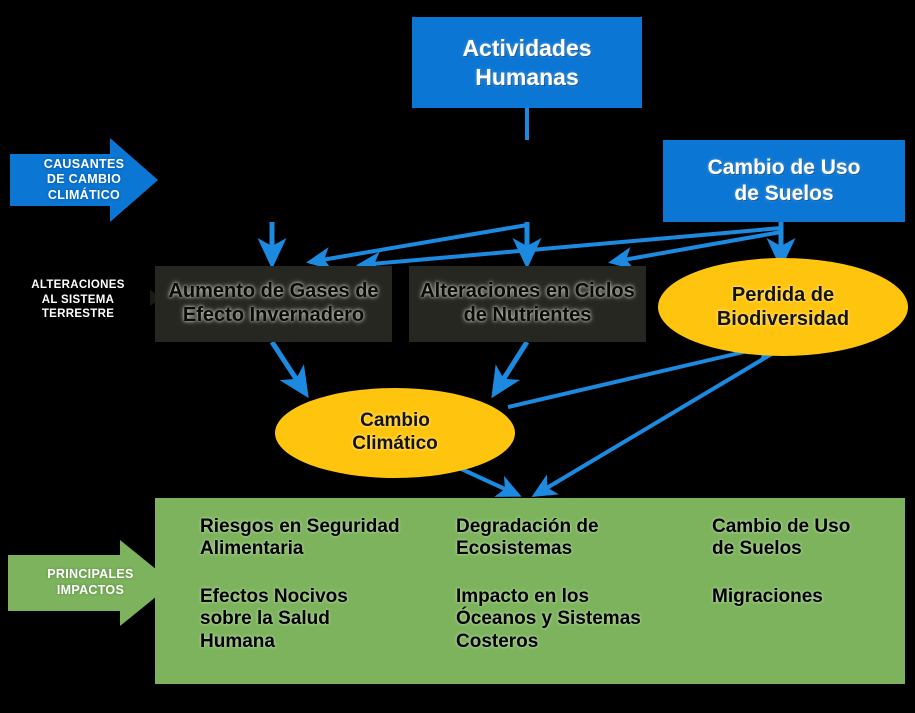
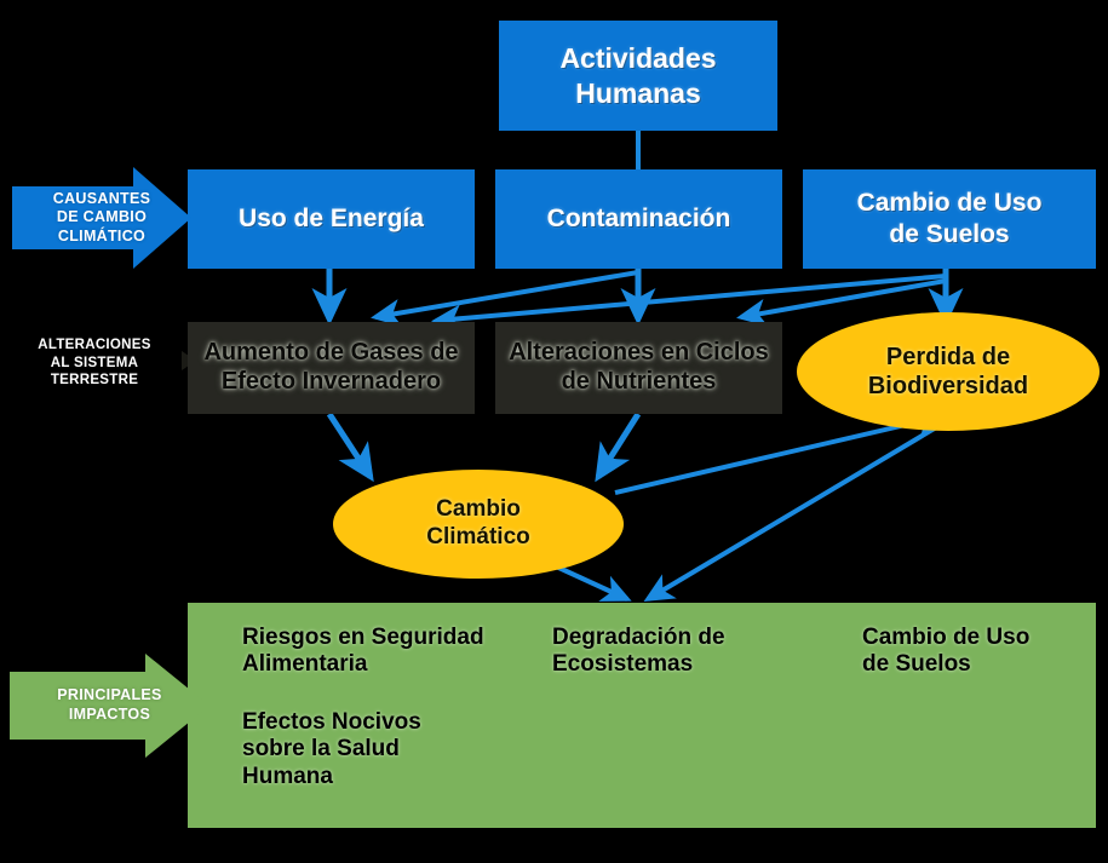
  Actividades
  Humanas
  CAUSANTES
  DE CAMBIO
  CLIMÁTICO
+ Uso de Energía
+ Contaminación
  Cambio de Uso
  de Suelos
  ALTERACIONES
  AL SISTEMA
  TERRESTRE
  Aumento de Gases de
  Efecto Invernadero
  Alteraciones en Ciclos
  de Nutrientes
  Perdida de
  Biodiversidad
  Cambio
  Climático
  PRINCIPALES
  IMPACTOS
  Riesgos en Seguridad
  Alimentaria
  Efectos Nocivos
  sobre la Salud
  Humana
  Degradación de
  Ecosistemas
- Impacto en los
- Óceanos y Sistemas
- Costeros
  Cambio de Uso
  de Suelos
- Migraciones
